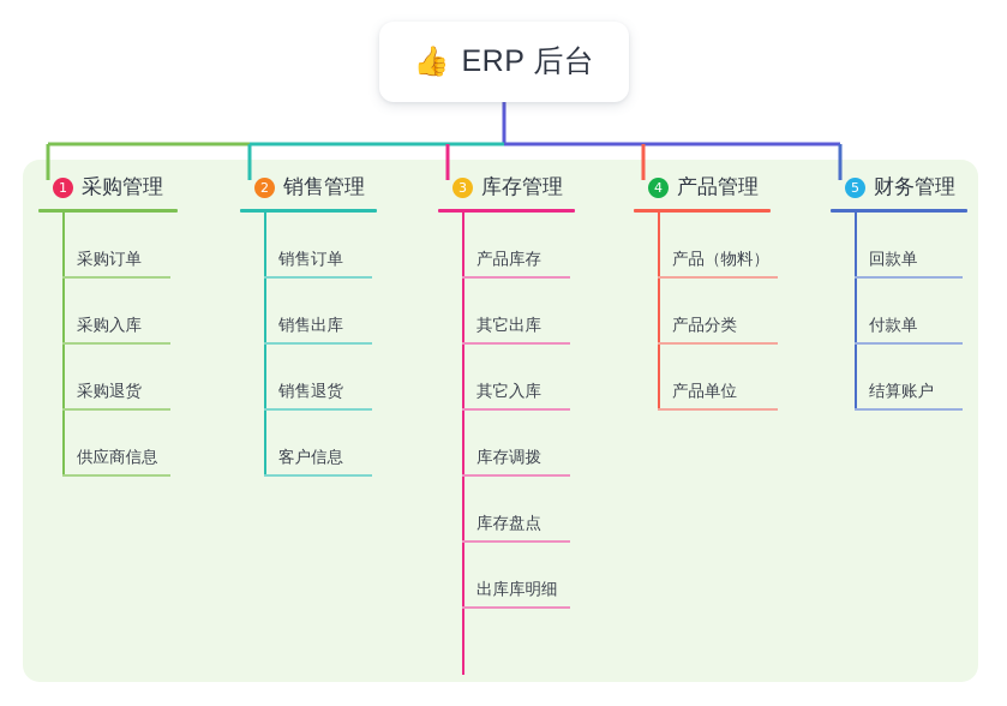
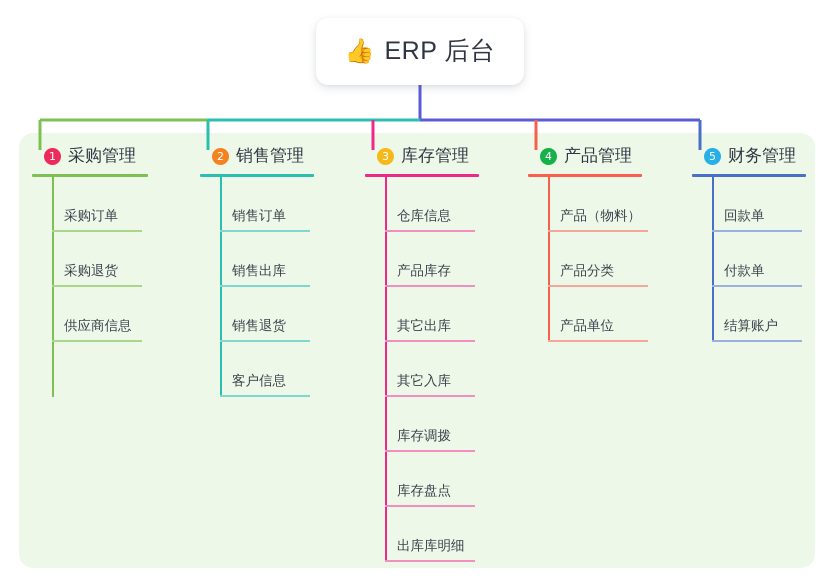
  👍
  ERP 后台
  1
  采购管理
  采购订单
- 采购入库
  采购退货
  供应商信息
  2
  销售管理
  销售订单
  销售出库
  销售退货
  客户信息
  3
  库存管理
+ 仓库信息
  产品库存
  其它出库
  其它入库
  库存调拨
  库存盘点
  出库库明细
  4
  产品管理
  产品（物料）
  产品分类
  产品单位
  5
  财务管理
  回款单
  付款单
  结算账户
